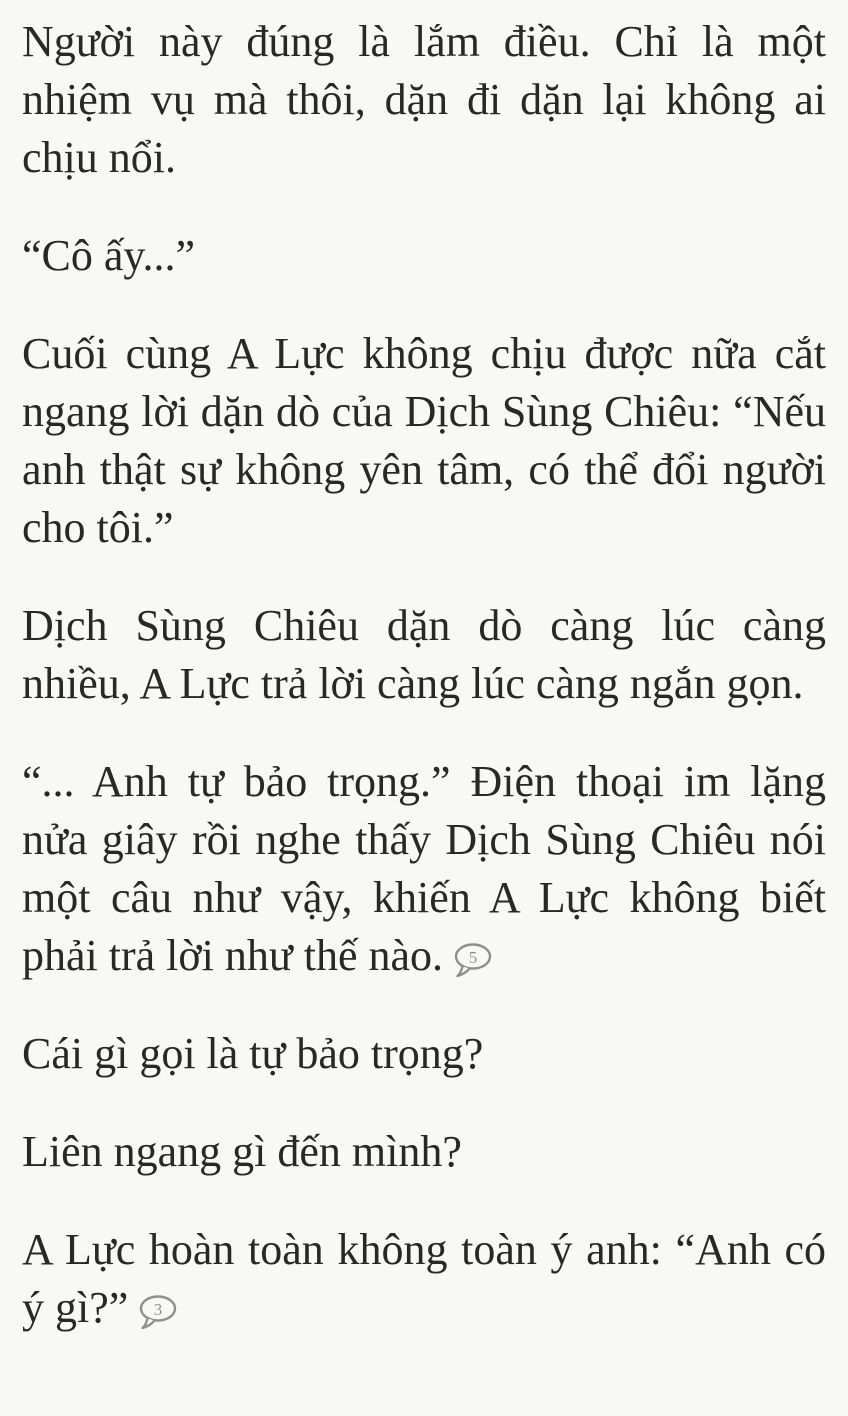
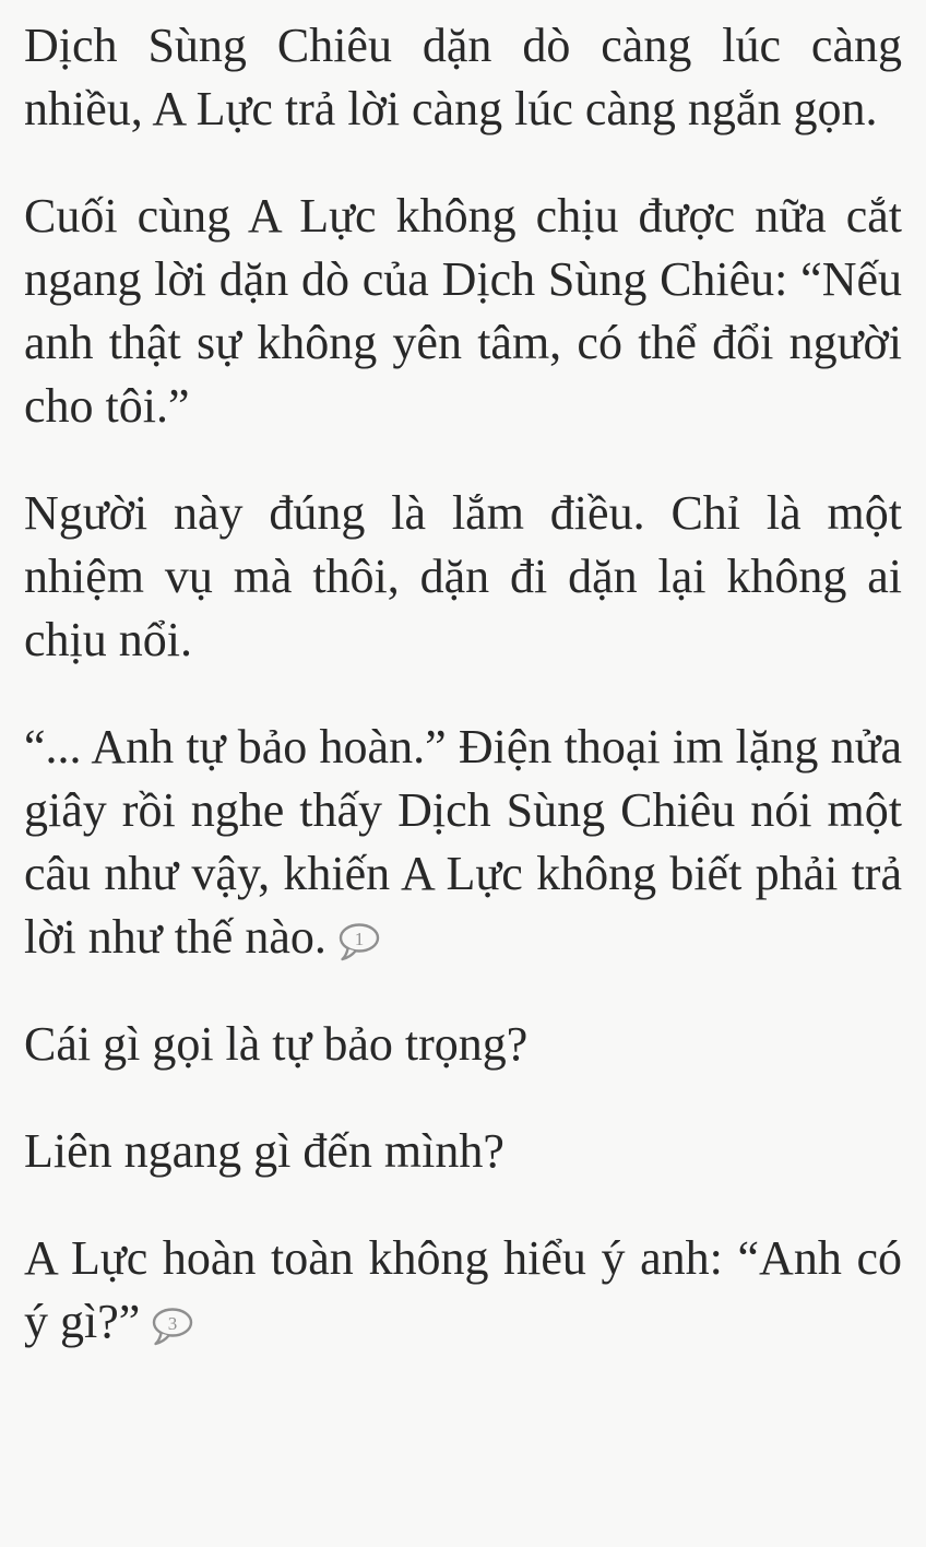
- Người này đúng là lắm điều. Chỉ là một nhiệm vụ mà thôi, dặn đi dặn lại không ai chịu nổi.
+ Dịch Sùng Chiêu dặn dò càng lúc càng nhiều, A Lực trả lời càng lúc càng ngắn gọn.
- “Cô ấy...”
  Cuối cùng A Lực không chịu được nữa cắt ngang lời dặn dò của Dịch Sùng Chiêu: “Nếu anh thật sự không yên tâm, có thể đổi người cho tôi.”
- Dịch Sùng Chiêu dặn dò càng lúc càng nhiều, A Lực trả lời càng lúc càng ngắn gọn.
+ Người này đúng là lắm điều. Chỉ là một nhiệm vụ mà thôi, dặn đi dặn lại không ai chịu nổi.
- “... Anh tự bảo trọng.” Điện thoại im lặng nửa giây rồi nghe thấy Dịch Sùng Chiêu nói một câu như vậy, khiến A Lực không biết phải trả lời như thế nào.
+ “... Anh tự bảo hoàn.” Điện thoại im lặng nửa giây rồi nghe thấy Dịch Sùng Chiêu nói một câu như vậy, khiến A Lực không biết phải trả lời như thế nào.
- 5
+ 1
  Cái gì gọi là tự bảo trọng?
  Liên ngang gì đến mình?
- A Lực hoàn toàn không toàn ý anh: “Anh có ý gì?”
+ A Lực hoàn toàn không hiểu ý anh: “Anh có ý gì?”
  3
